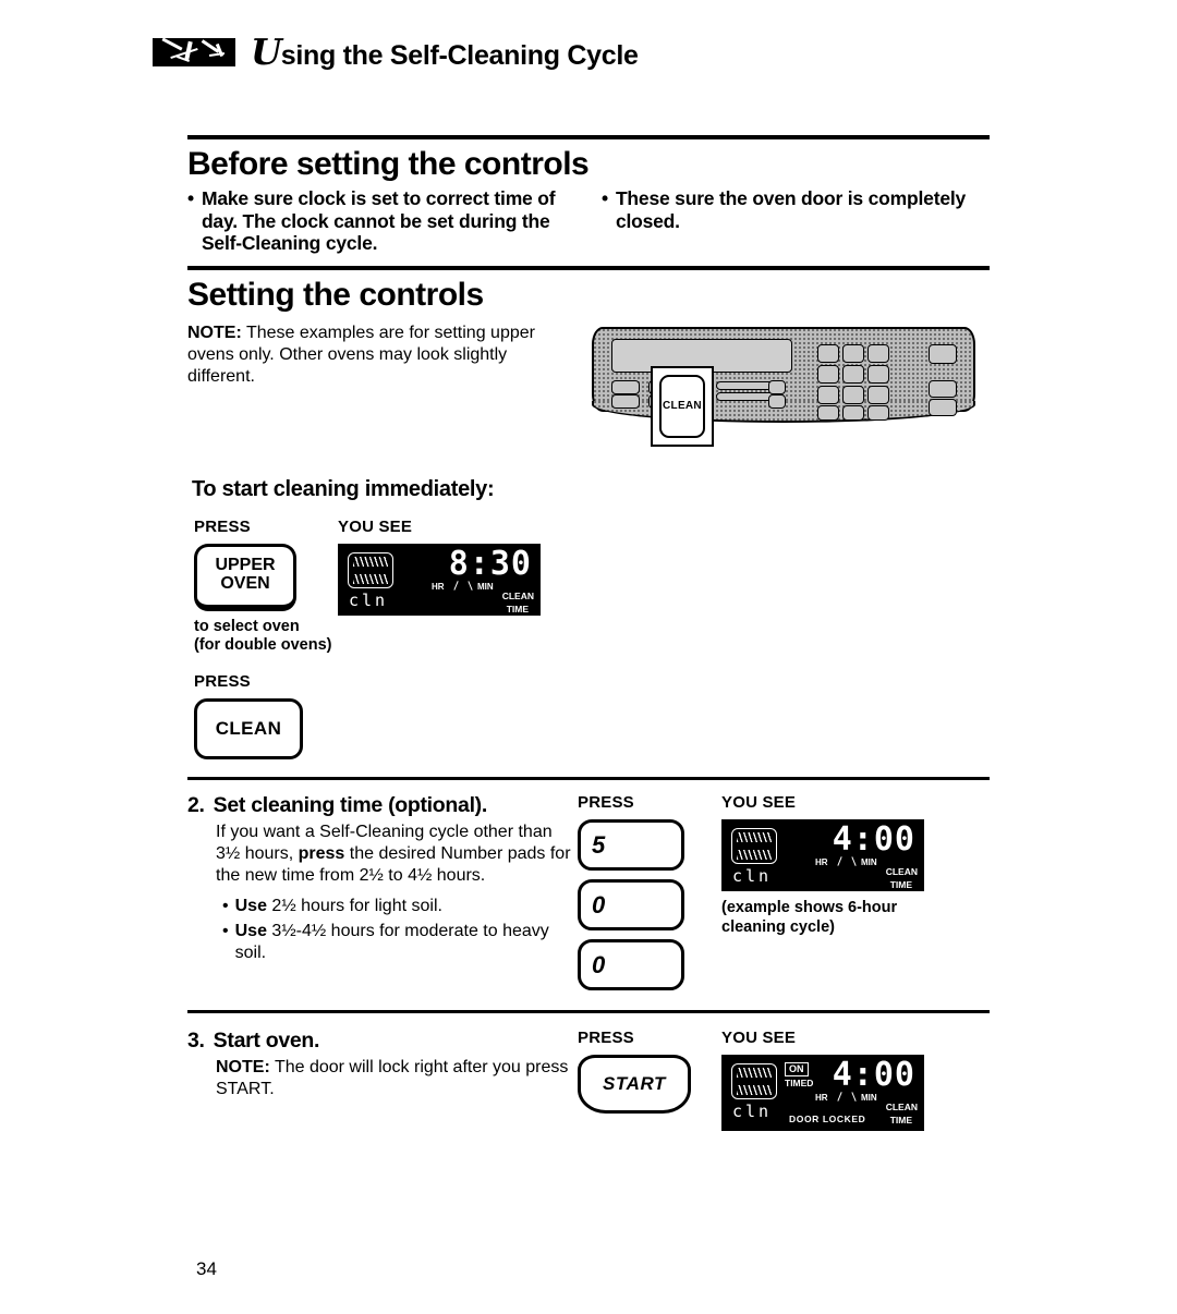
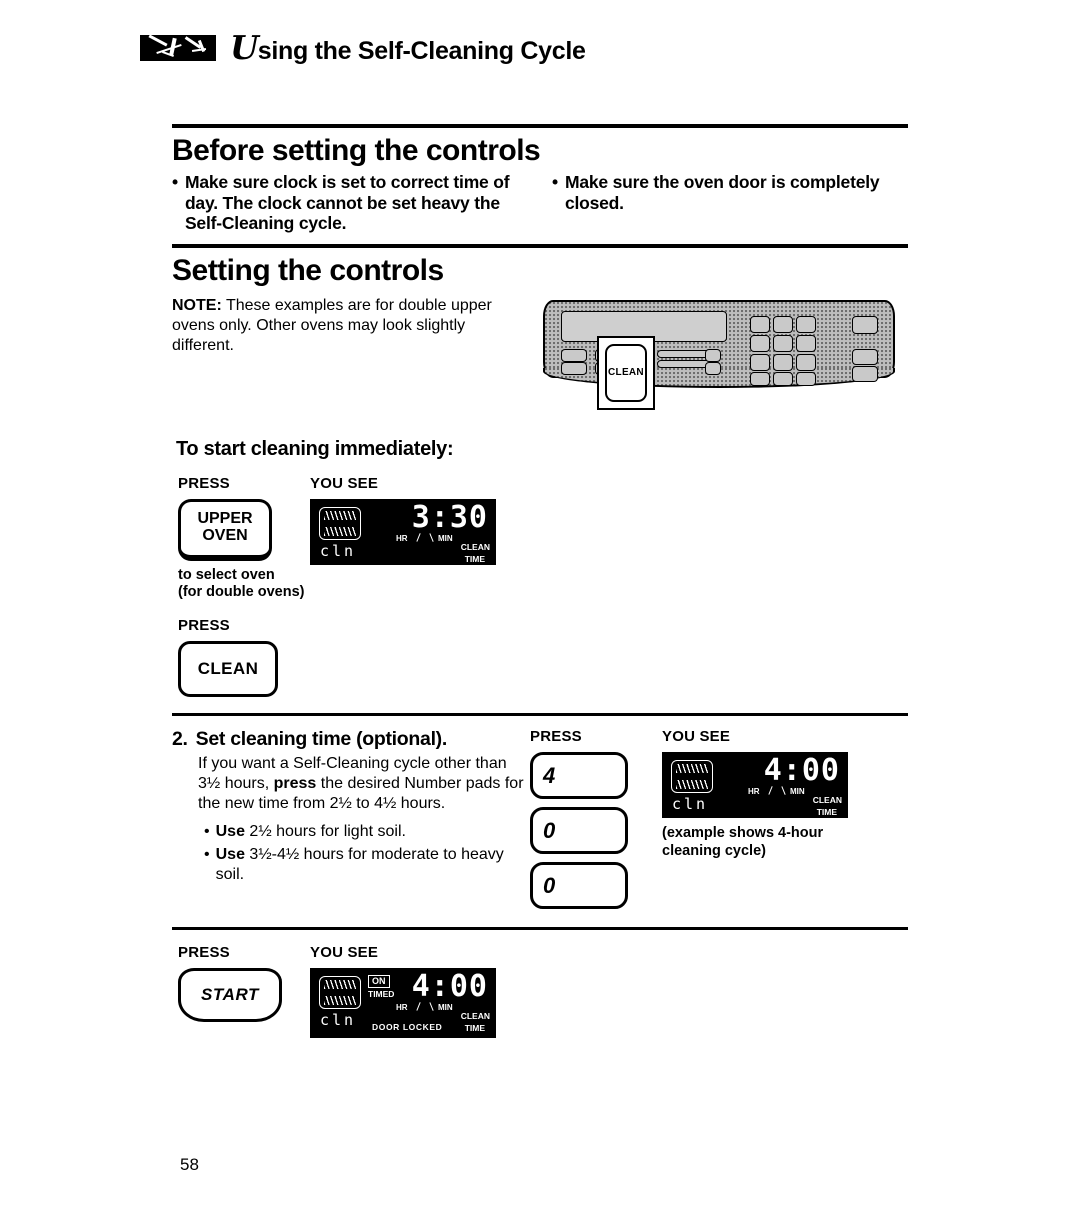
  Using the Self-Cleaning Cycle
  Before setting the controls
  •
- Make sure clock is set to correct time of day. The clock cannot be set during the Self-Cleaning cycle.
+ Make sure clock is set to correct time of day. The clock cannot be set heavy the Self-Cleaning cycle.
  •
- These sure the oven door is completely closed.
+ Make sure the oven door is completely closed.
  Setting the controls
- NOTE: These examples are for setting upper ovens only. Other ovens may look slightly different.
+ NOTE: These examples are for double upper ovens only. Other ovens may look slightly different.
  CLEAN
  To start cleaning immediately:
  PRESS
  UPPER
  OVEN
  to select oven
  (for double ovens)
  PRESS
  CLEAN
  YOU SEE
  cln
- 8:30
+ 3:30
  HR
  MIN
  CLEAN
  TIME
  2.
  Set cleaning time (optional).
  If you want a Self-Cleaning cycle other than 3½ hours, press the desired Number pads for the new time from 2½ to 4½ hours.
  •
  Use 2½ hours for light soil.
  •
  Use 3½-4½ hours for moderate to heavy soil.
  PRESS
- 5
+ 4
  0
  0
  YOU SEE
  cln
  4:00
  HR
  MIN
  CLEAN
  TIME
- (example shows 6-hour
+ (example shows 4-hour
  cleaning cycle)
- 3.
- Start oven.
- NOTE: The door will lock right after you press START.
  PRESS
  START
  YOU SEE
  cln
  ON
  TIMED
  4:00
  HR
  MIN
  CLEAN
  TIME
  DOOR LOCKED
- 34
+ 58
